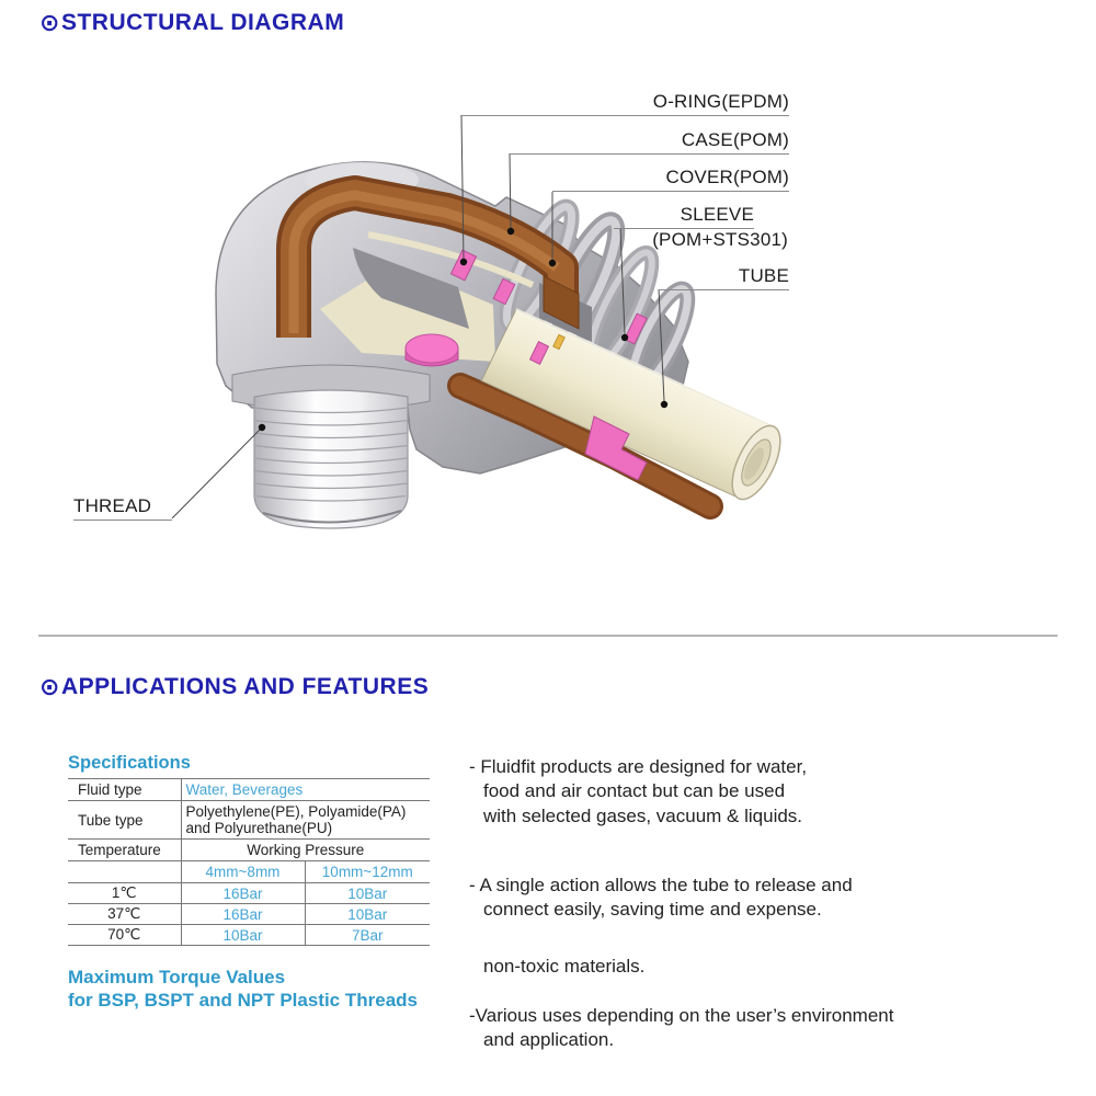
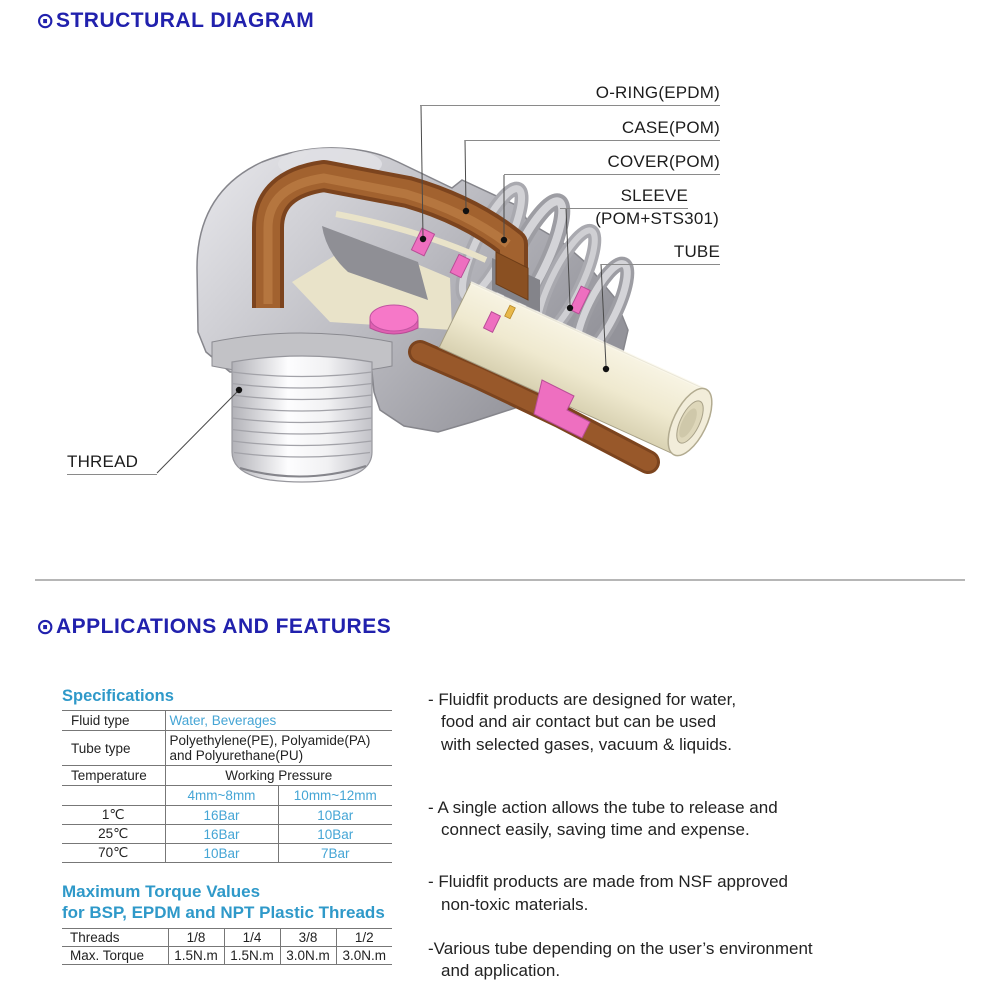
  ⊙
  STRUCTURAL DIAGRAM
  O-RING(EPDM)
  CASE(POM)
  COVER(POM)
  SLEEVE
  (POM+STS301)
  TUBE
  THREAD
  ⊙
  APPLICATIONS AND FEATURES
  Specifications
  Fluid type	Water, Beverages
  Tube type	Polyethylene(PE), Polyamide(PA) and Polyurethane(PU)
  Temperature	Working Pressure
  	4mm~8mm	10mm~12mm
  1℃	16Bar	10Bar
- 37℃	16Bar	10Bar
+ 25℃	16Bar	10Bar
  70℃	10Bar	7Bar
  Maximum Torque Values
- for BSP, BSPT and NPT Plastic Threads
+ for BSP, EPDM and NPT Plastic Threads
+ Threads	1/8	1/4	3/8	1/2
+ Max. Torque	1.5N.m	1.5N.m	3.0N.m	3.0N.m
  - Fluidfit products are designed for water,
  food and air contact but can be used
  with selected gases, vacuum & liquids.
  - A single action allows the tube to release and
  connect easily, saving time and expense.
+ - Fluidfit products are made from NSF approved
  non-toxic materials.
- -Various uses depending on the user’s environment
+ -Various tube depending on the user’s environment
  and application.
